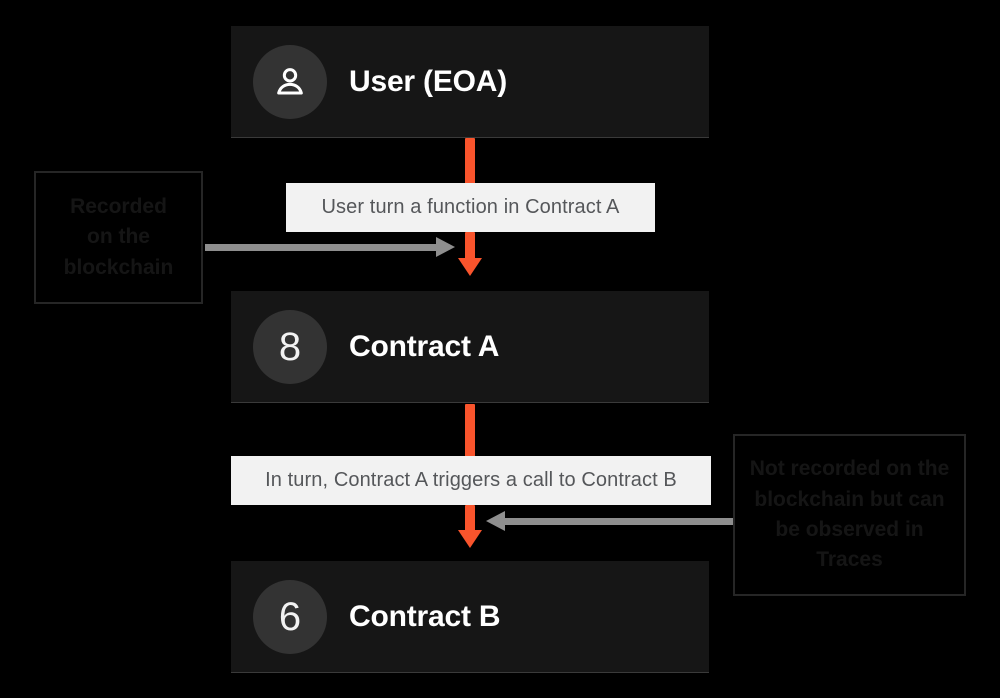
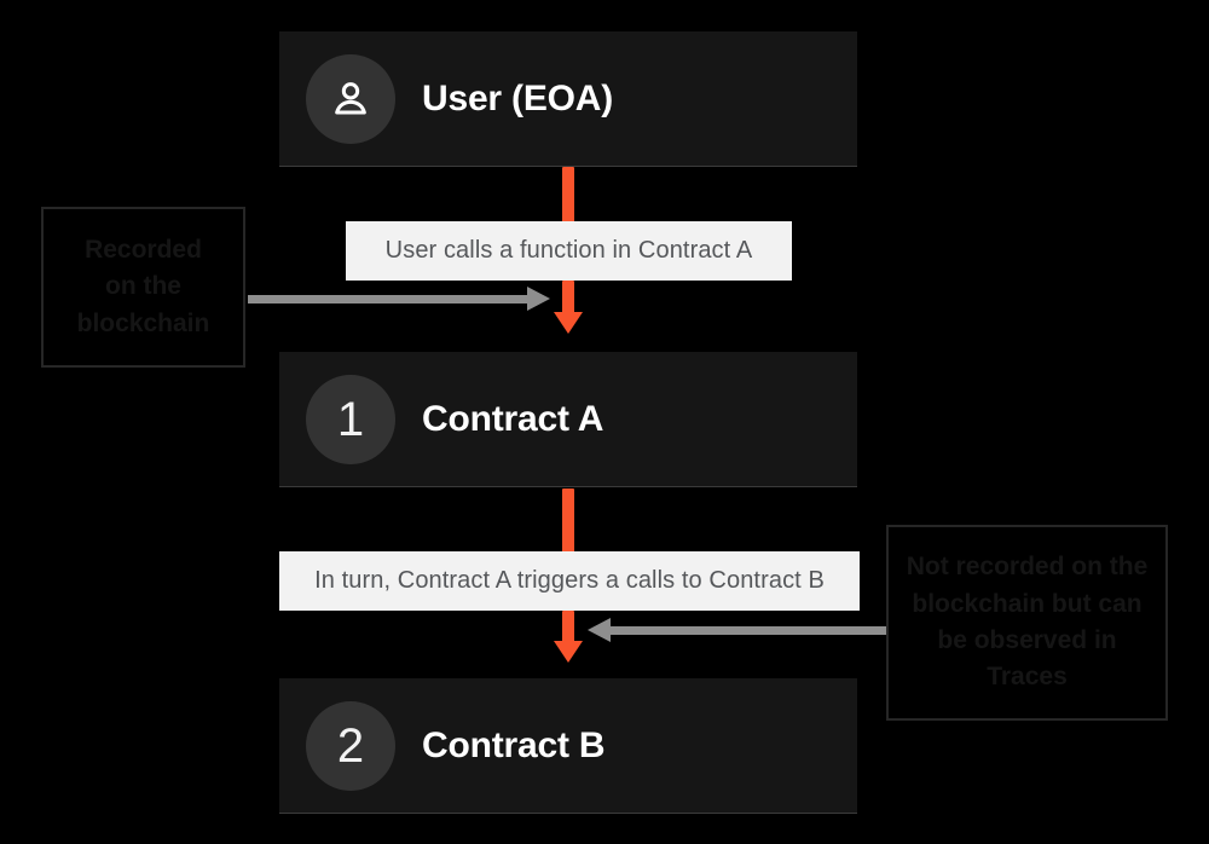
  User (EOA)
- User turn a function in Contract A
+ User calls a function in Contract A
- 8
+ 1
  Contract A
- In turn, Contract A triggers a call to Contract B
+ In turn, Contract A triggers a calls to Contract B
- 6
+ 2
  Contract B
